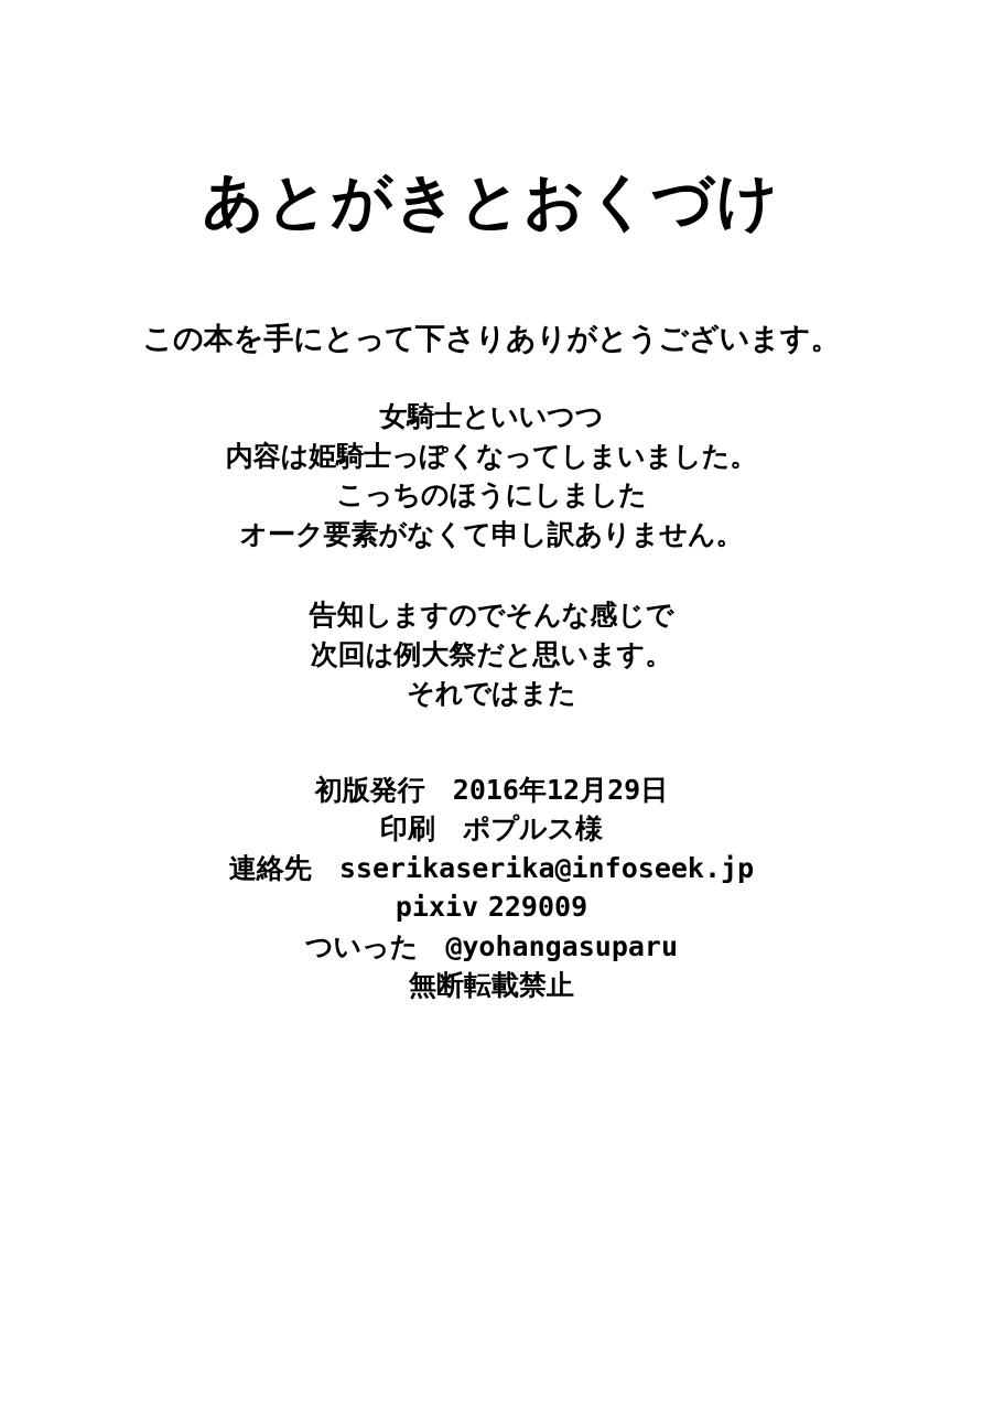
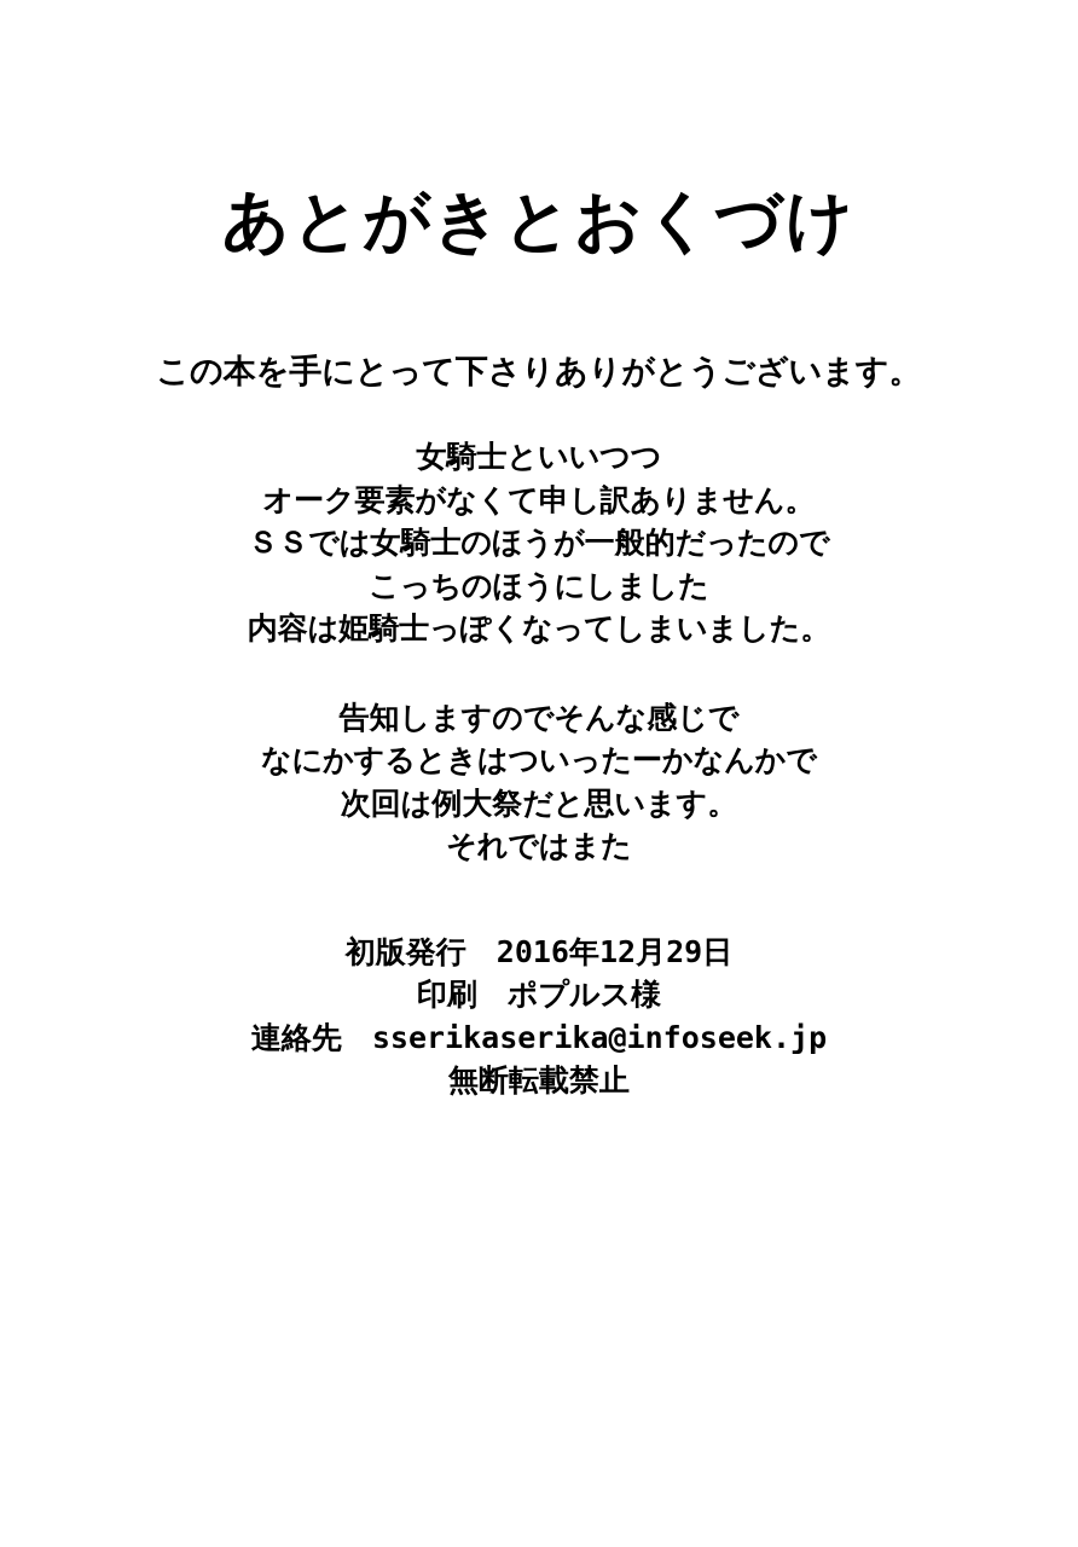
  あとがきとおくづけ
  この本を手にとって下さりありがとうございます。
  女騎士といいつつ
- 内容は姫騎士っぽくなってしまいました。
+ オーク要素がなくて申し訳ありません。
+ ＳＳでは女騎士のほうが一般的だったので
  こっちのほうにしました
- オーク要素がなくて申し訳ありません。
+ 内容は姫騎士っぽくなってしまいました。
  告知しますのでそんな感じで
+ なにかするときはついったーかなんかで
  次回は例大祭だと思います。
  それではまた
  初版発行 2016年12月29日
  印刷 ポプルス様
  連絡先 sserikaserika@infoseek.jp
- pixiv 229009
- ついった @yohangasuparu
  無断転載禁止
